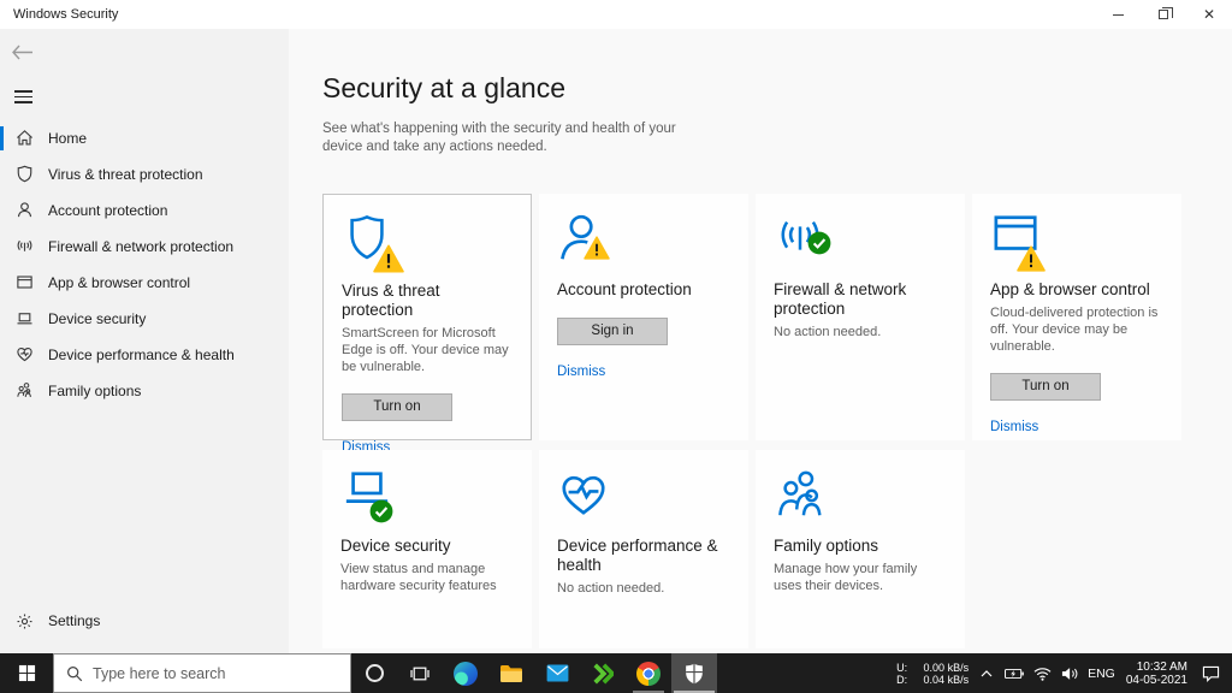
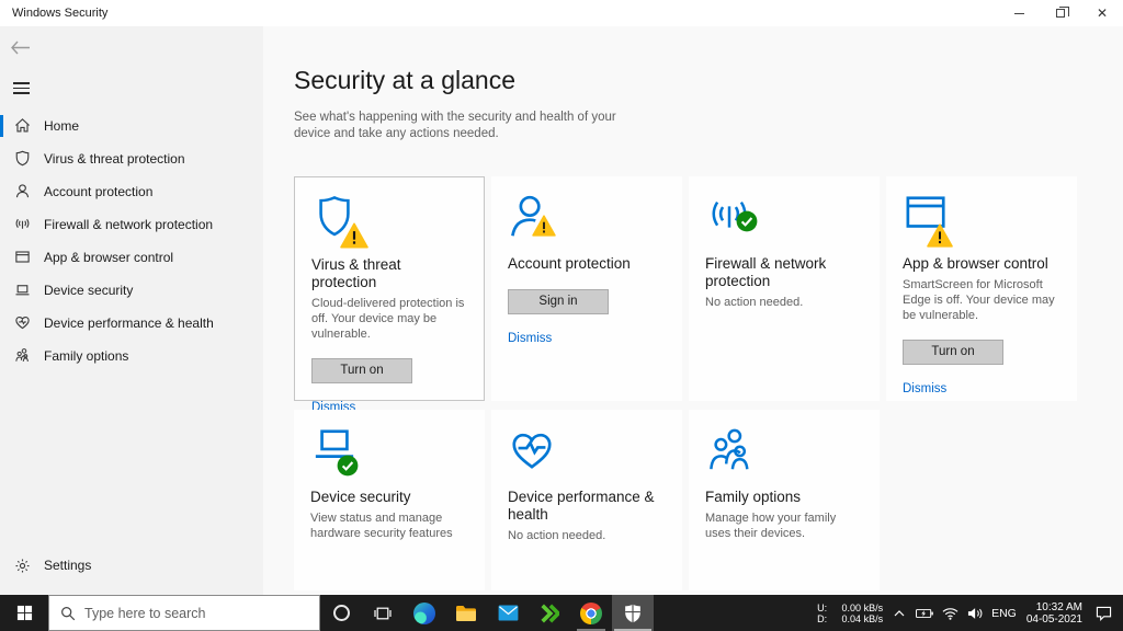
  Windows Security
  ✕
  Home
  Virus & threat protection
  Account protection
  Firewall & network protection
  App & browser control
  Device security
  Device performance & health
  Family options
  Settings
  Security at a glance
  See what's happening with the security and health of your device and take any actions needed.
  Virus & threat protection
- SmartScreen for Microsoft Edge is off. Your device may be vulnerable.
+ Cloud-delivered protection is off. Your device may be vulnerable.
  Turn on
  Dismiss
  Account protection
  Sign in
  Dismiss
  Firewall & network protection
  No action needed.
  App & browser control
- Cloud-delivered protection is off. Your device may be vulnerable.
+ SmartScreen for Microsoft Edge is off. Your device may be vulnerable.
  Turn on
  Dismiss
  Device security
  View status and manage hardware security features
  Device performance & health
  No action needed.
  Family options
  Manage how your family uses their devices.
  Type here to search
  U:
  0.00 kB/s
  D:
  0.04 kB/s
  ENG
  10:32 AM
  04-05-2021
